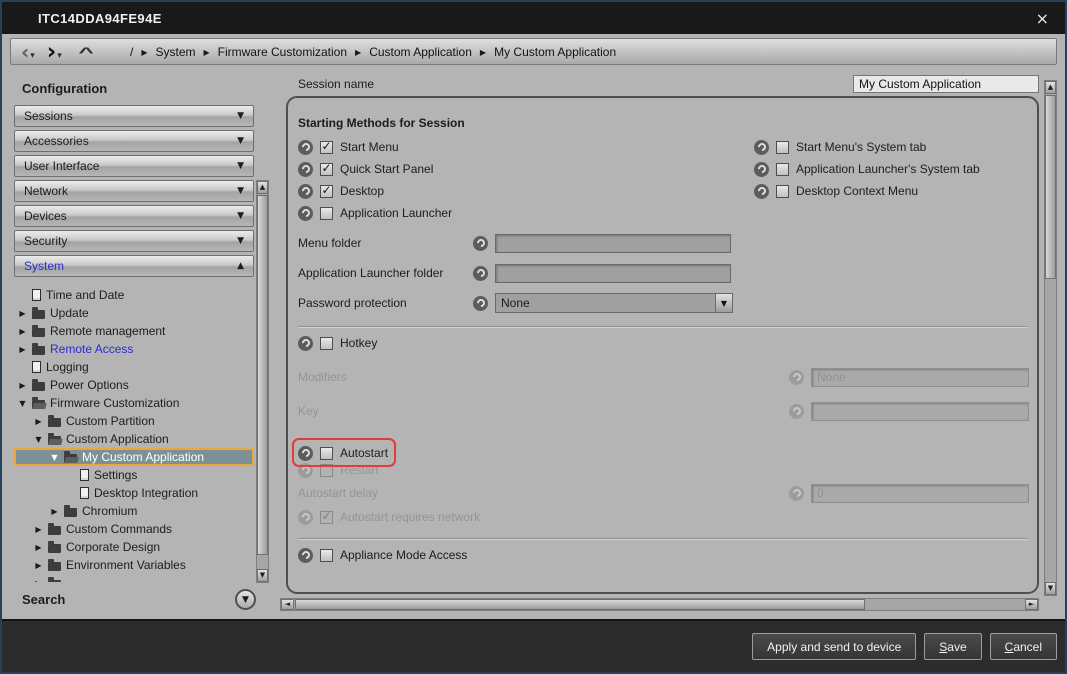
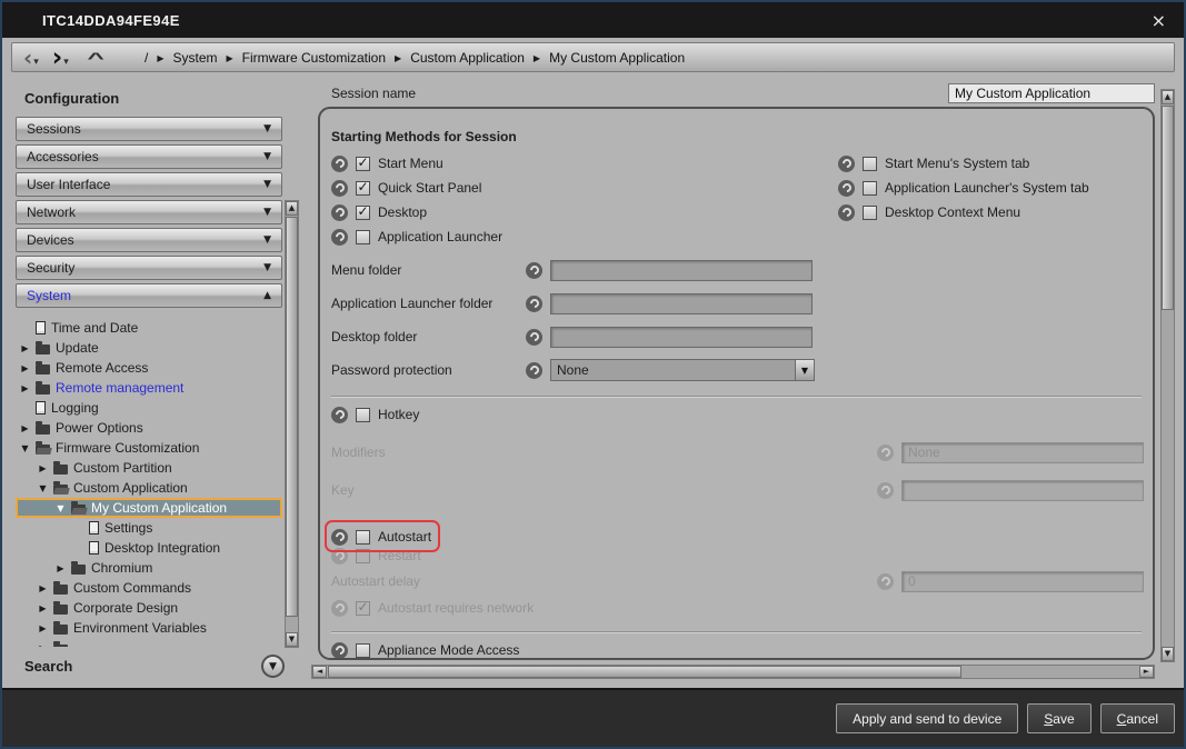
  ITC14DDA94FE94E
  ×
  ‹
  ▾
  ›
  ▾
  ^
  /
  ▶
  System
  ▶
  Firmware Customization
  ▶
  Custom Application
  ▶
  My Custom Application
  Configuration
  Sessions
  ▼
  Accessories
  ▼
  User Interface
  ▼
  Network
  ▼
  Devices
  ▼
  Security
  ▼
  System
  ▲
  Time and Date
  ▶
  Update
  ▶
- Remote management
+ Remote Access
  ▶
- Remote Access
+ Remote management
  Logging
  ▶
  Power Options
  ▼
  Firmware Customization
  ▶
  Custom Partition
  ▼
  Custom Application
  ▼
  My Custom Application
  Settings
  Desktop Integration
  ▶
  Chromium
  ▶
  Custom Commands
  ▶
  Corporate Design
  ▶
  Environment Variables
  ▲
  ▼
  Search
  ▼
  Session name
  My Custom Application
  Starting Methods for Session
  Start Menu
  Quick Start Panel
  Desktop
  Application Launcher
  Start Menu's System tab
  Application Launcher's System tab
  Desktop Context Menu
  Menu folder
  Application Launcher folder
+ Desktop folder
  Password protection
  None
  ▼
  Hotkey
  Modifiers
  None
  Key
  Autostart
  Restart
  Autostart delay
  0
  Autostart requires network
  Appliance Mode Access
  ▲
  ▼
  ◄
  ►
  Apply and send to device
  Save
  Cancel
